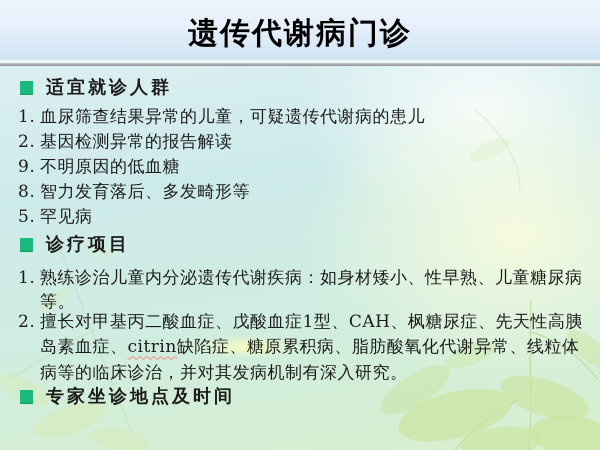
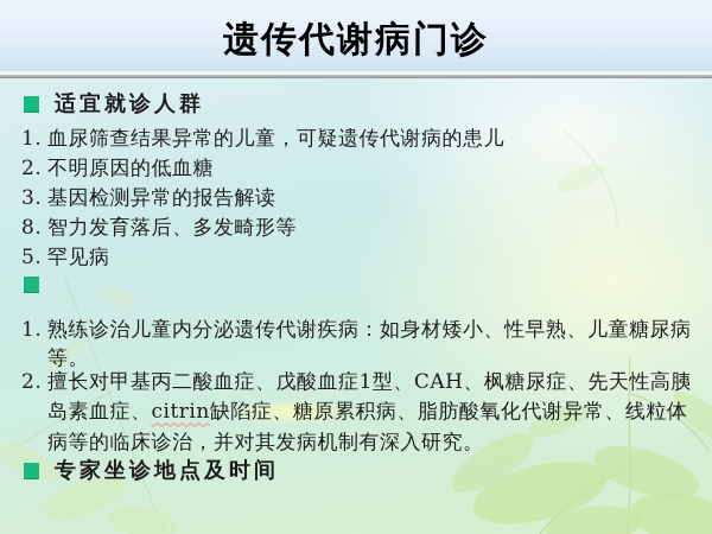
  遗传代谢病门诊
  适宜就诊人群
  1.
  血尿筛查结果异常的儿童，可疑遗传代谢病的患儿
  2.
- 基因检测异常的报告解读
+ 不明原因的低血糖
- 9.
+ 3.
- 不明原因的低血糖
+ 基因检测异常的报告解读
  8.
  智力发育落后、多发畸形等
  5.
  罕见病
- 诊疗项目
  1.
  熟练诊治儿童内分泌遗传代谢疾病：如身材矮小、性早熟、儿童糖尿病等。
  2.
  擅长对甲基丙二酸血症、戊酸血症1型、CAH、枫糖尿症、先天性高胰岛素血症、citrin缺陷症、糖原累积病、脂肪酸氧化代谢异常、线粒体病等的临床诊治，并对其发病机制有深入研究。
  专家坐诊地点及时间
